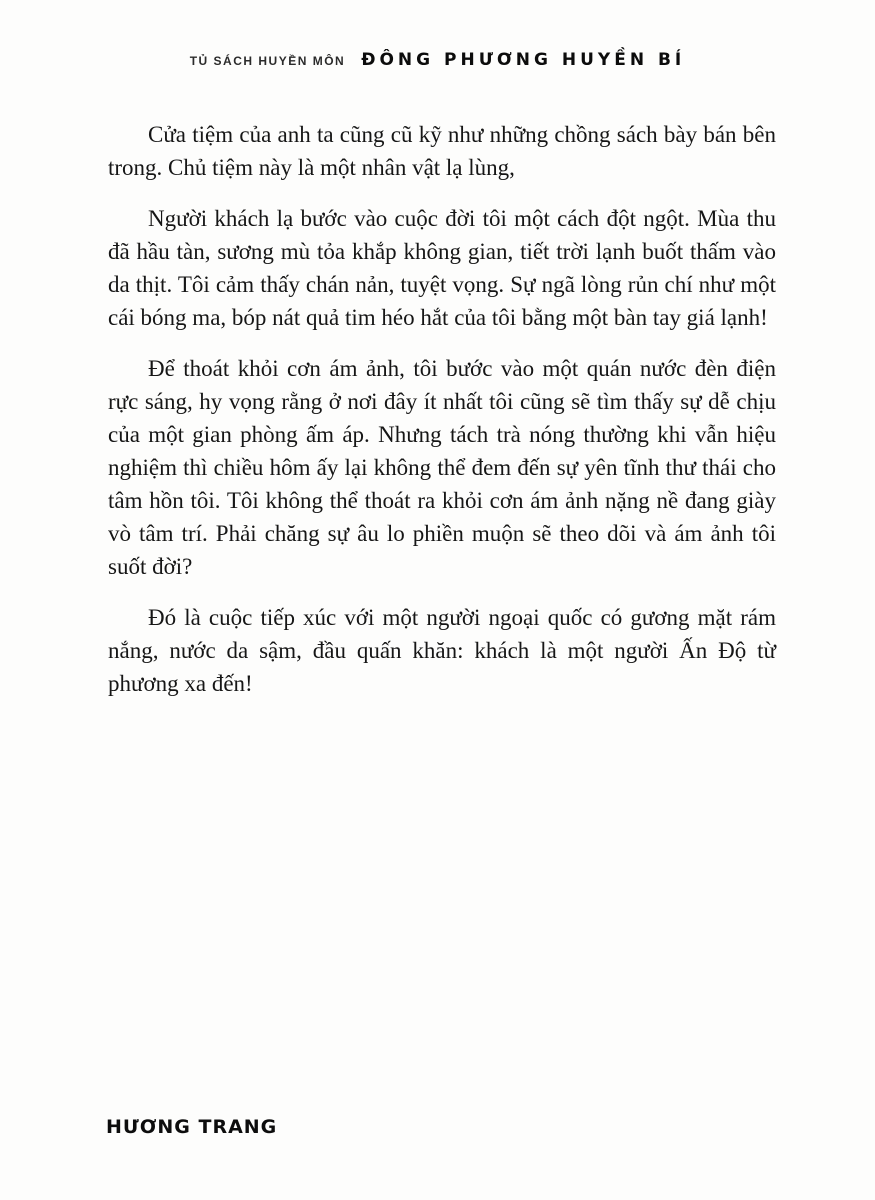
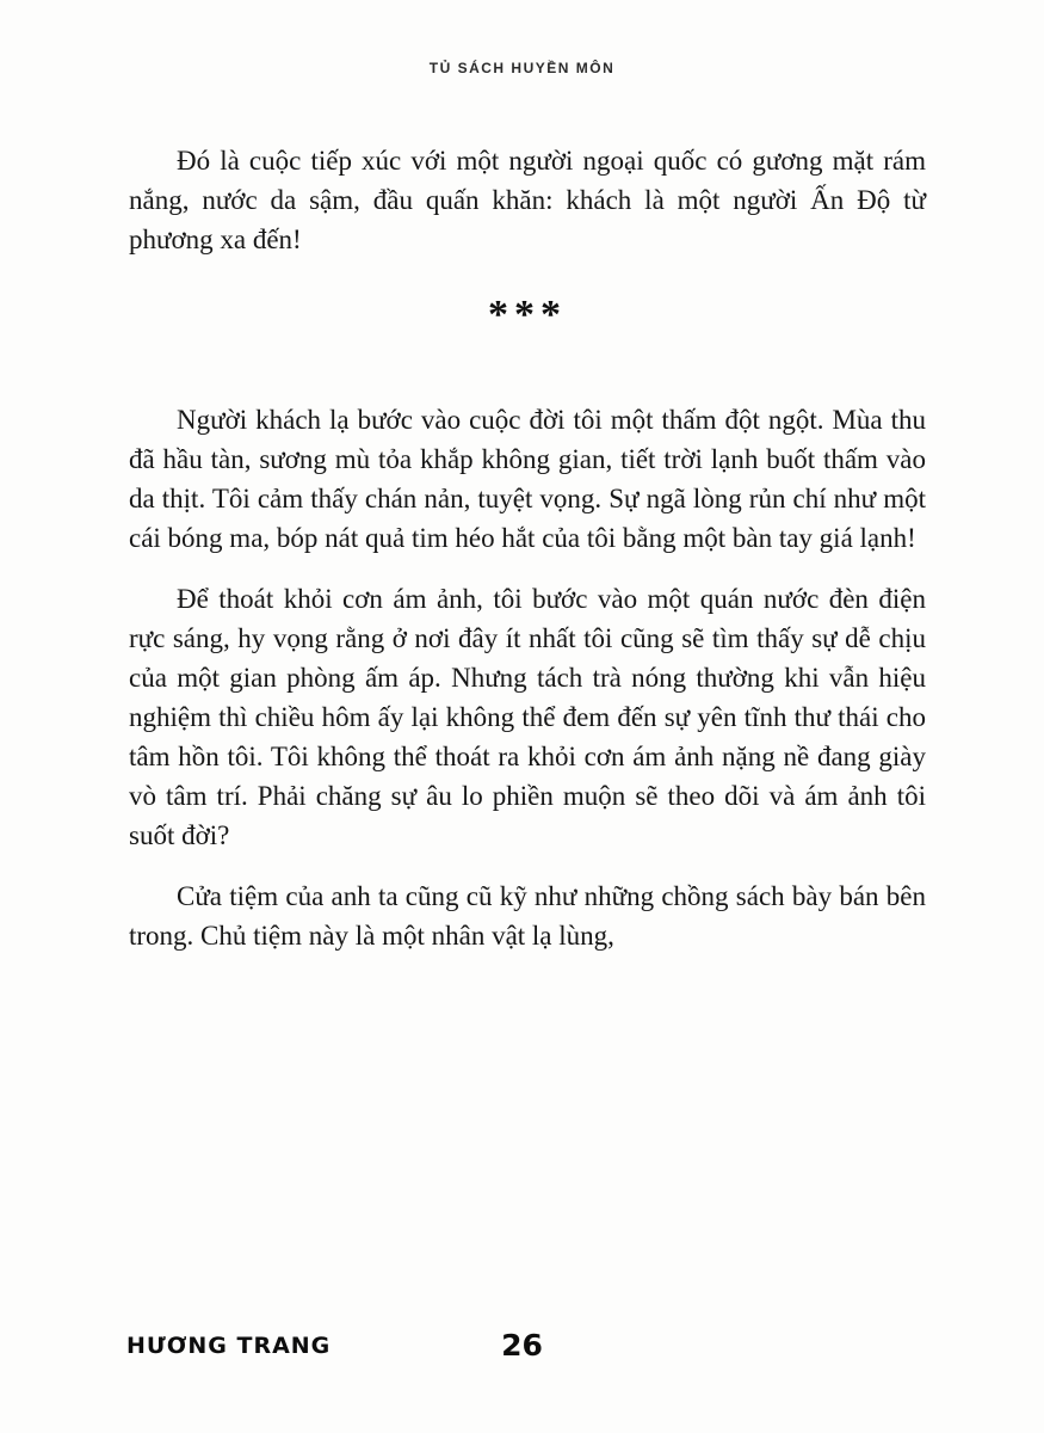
  TỦ SÁCH HUYỀN MÔN
- ĐÔNG PHƯƠNG HUYỀN BÍ
- Cửa tiệm của anh ta cũng cũ kỹ như những chồng sách bày bán bên trong. Chủ tiệm này là một nhân vật lạ lùng,
+ Đó là cuộc tiếp xúc với một người ngoại quốc có gương mặt rám nắng, nước da sậm, đầu quấn khăn: khách là một người Ấn Độ từ phương xa đến!
+ ***
- Người khách lạ bước vào cuộc đời tôi một cách đột ngột. Mùa thu đã hầu tàn, sương mù tỏa khắp không gian, tiết trời lạnh buốt thấm vào da thịt. Tôi cảm thấy chán nản, tuyệt vọng. Sự ngã lòng rủn chí như một cái bóng ma, bóp nát quả tim héo hắt của tôi bằng một bàn tay giá lạnh!
+ Người khách lạ bước vào cuộc đời tôi một thấm đột ngột. Mùa thu đã hầu tàn, sương mù tỏa khắp không gian, tiết trời lạnh buốt thấm vào da thịt. Tôi cảm thấy chán nản, tuyệt vọng. Sự ngã lòng rủn chí như một cái bóng ma, bóp nát quả tim héo hắt của tôi bằng một bàn tay giá lạnh!
  Để thoát khỏi cơn ám ảnh, tôi bước vào một quán nước đèn điện rực sáng, hy vọng rằng ở nơi đây ít nhất tôi cũng sẽ tìm thấy sự dễ chịu của một gian phòng ấm áp. Nhưng tách trà nóng thường khi vẫn hiệu nghiệm thì chiều hôm ấy lại không thể đem đến sự yên tĩnh thư thái cho tâm hồn tôi. Tôi không thể thoát ra khỏi cơn ám ảnh nặng nề đang giày vò tâm trí. Phải chăng sự âu lo phiền muộn sẽ theo dõi và ám ảnh tôi suốt đời?
- Đó là cuộc tiếp xúc với một người ngoại quốc có gương mặt rám nắng, nước da sậm, đầu quấn khăn: khách là một người Ấn Độ từ phương xa đến!
+ Cửa tiệm của anh ta cũng cũ kỹ như những chồng sách bày bán bên trong. Chủ tiệm này là một nhân vật lạ lùng,
  HƯƠNG TRANG
+ 26
